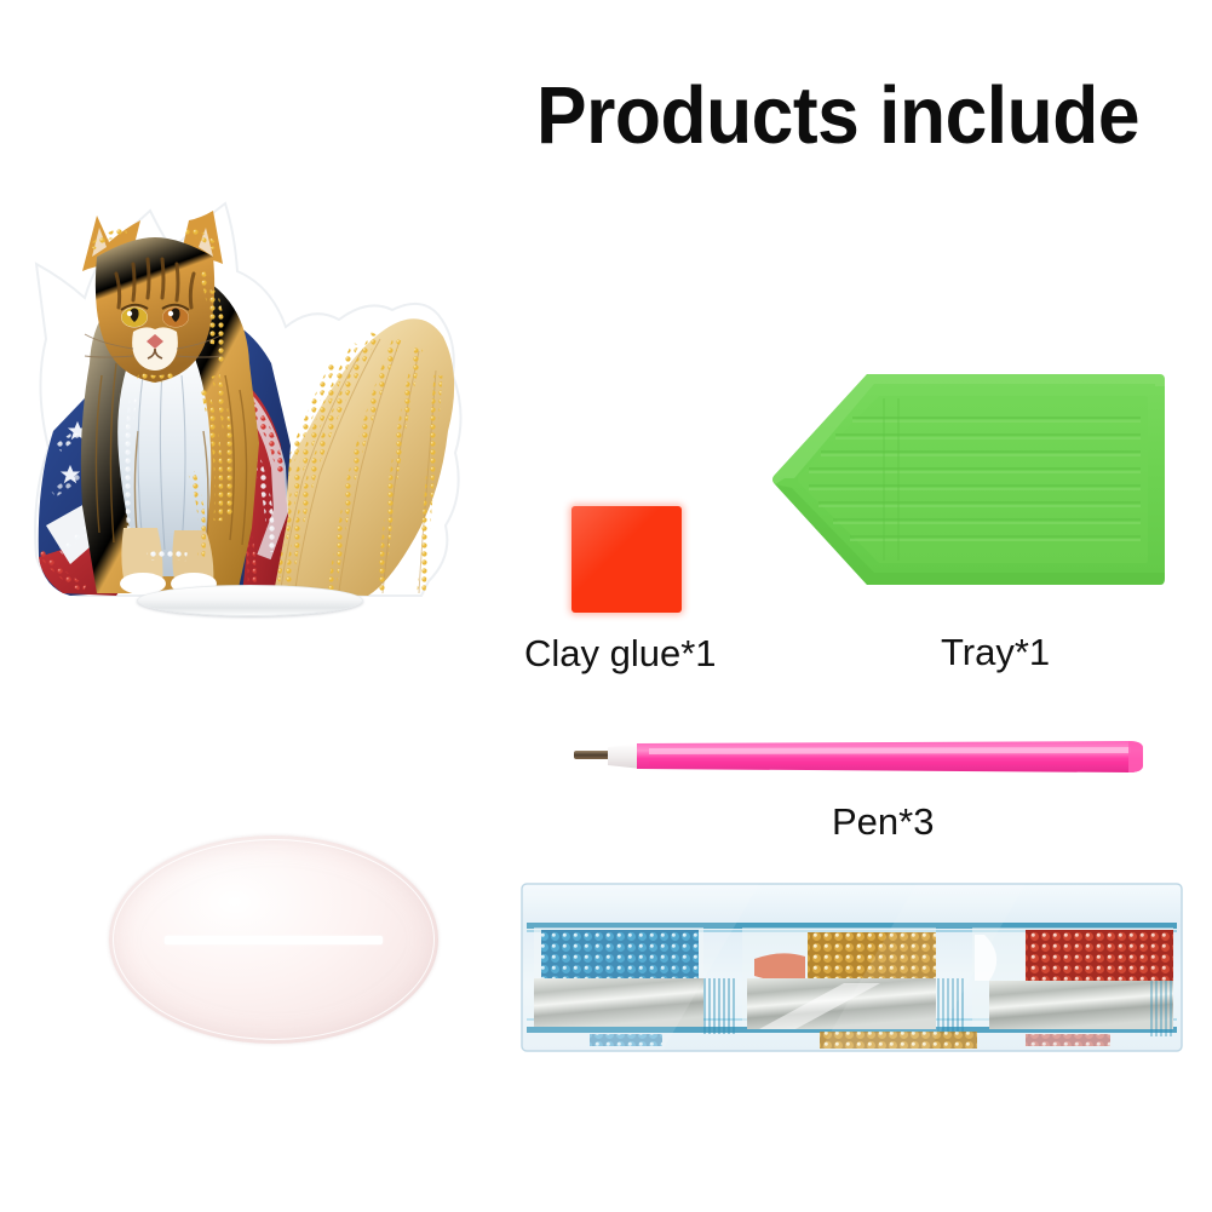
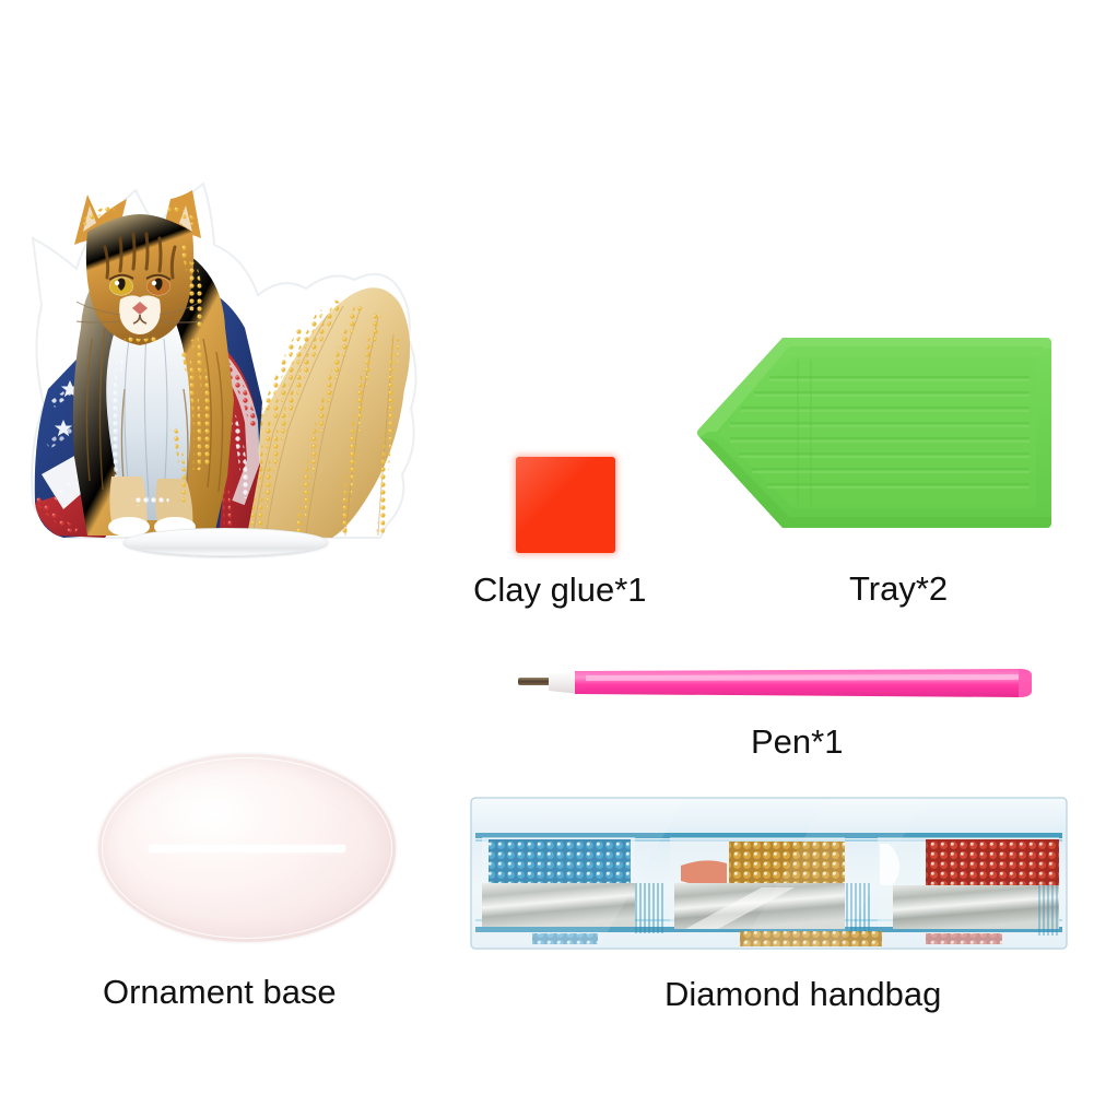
- Products include
  Clay glue*1
- Tray*1
+ Tray*2
- Pen*3
+ Pen*1
+ Ornament base
+ Diamond handbag
